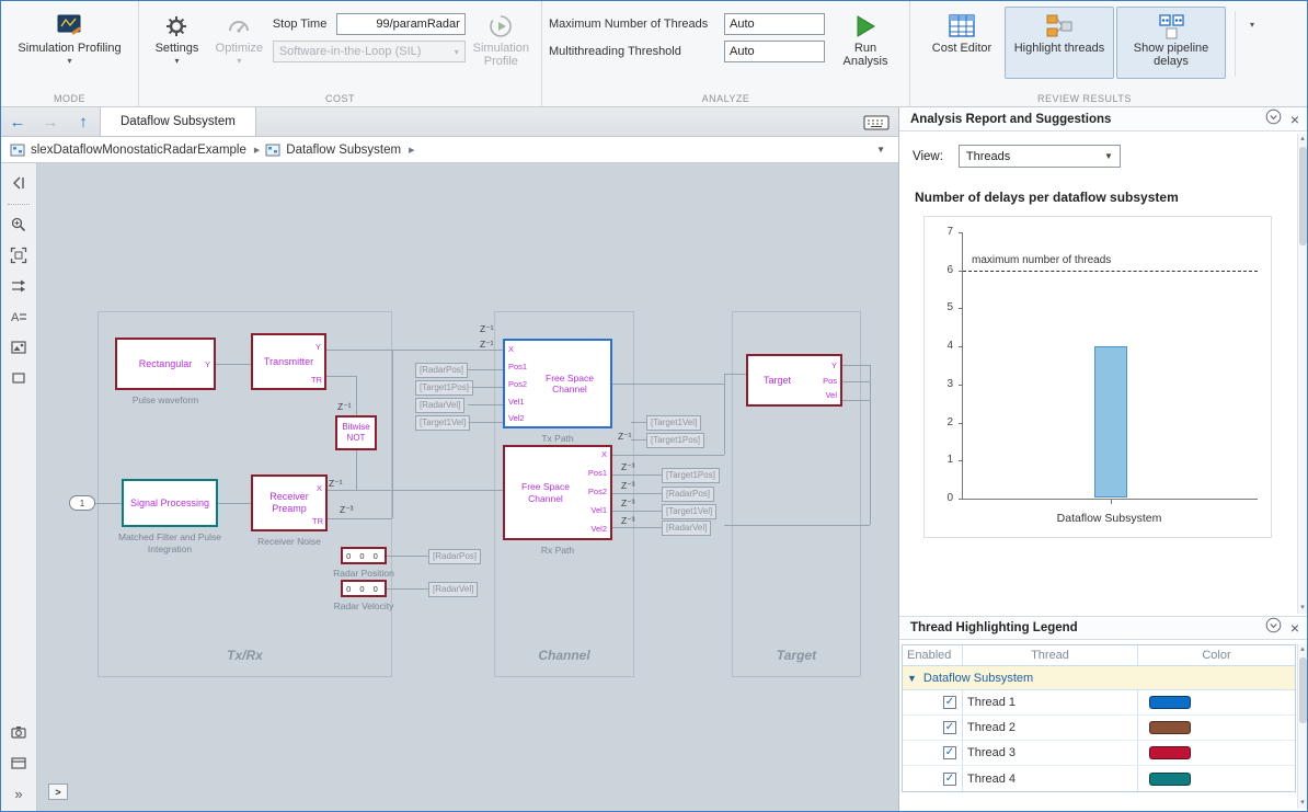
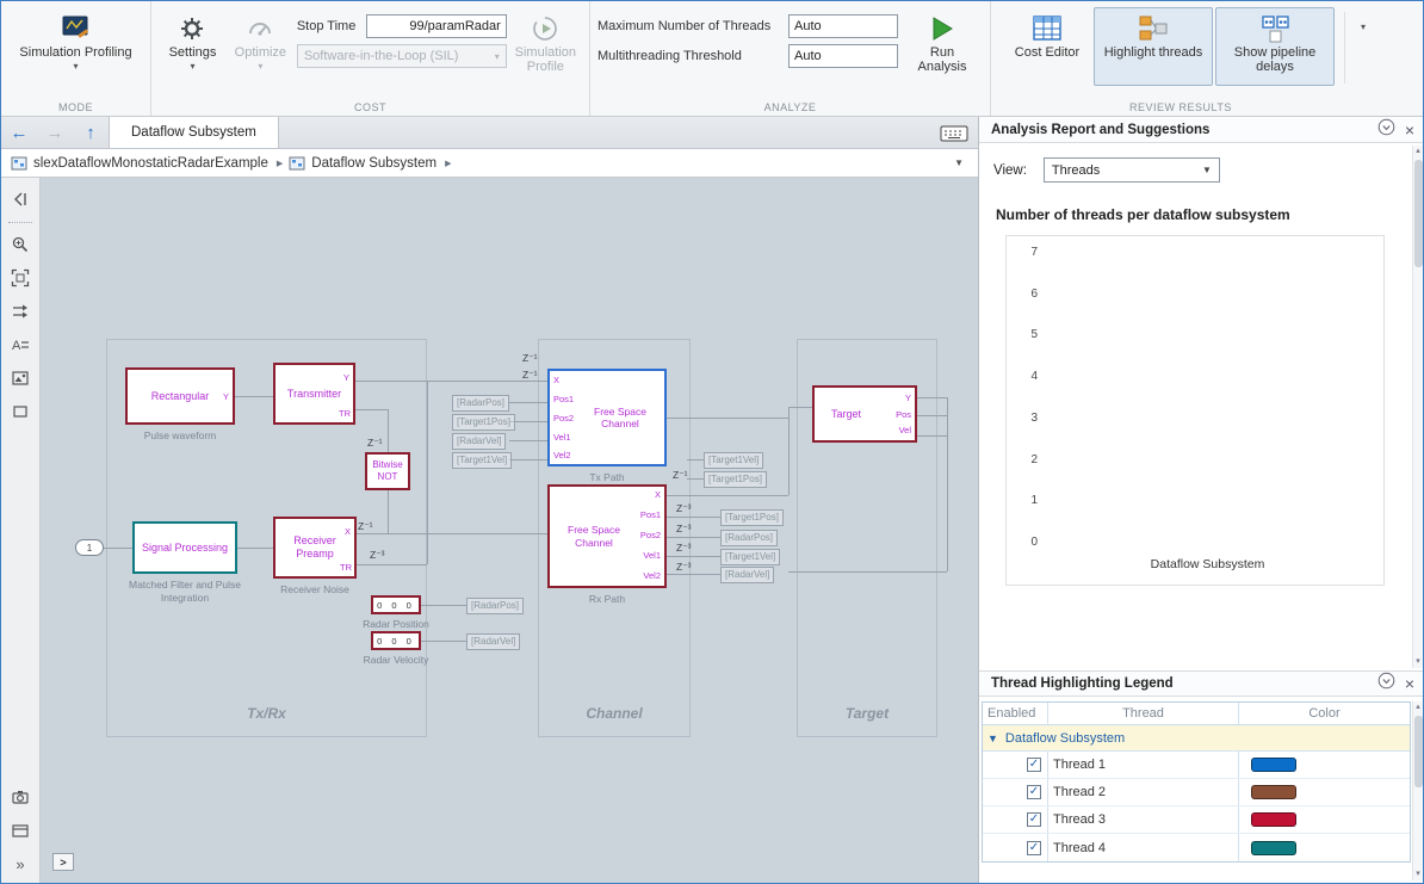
  Simulation Profiling
  ▾
  MODE
  Settings
  ▾
  Optimize
  ▾
  Stop Time
  99/paramRadar
  Software-in-the-Loop (SIL)
  ▾
  Simulation Profile
  COST
  Maximum Number of Threads
  Auto
  Multithreading Threshold
  Auto
  Run Analysis
  ANALYZE
  Cost Editor
  Highlight threads
  Show pipeline delays
  ▾
  REVIEW RESULTS
  ←
  →
  ↑
  Dataflow Subsystem
  slexDataflowMonostaticRadarExample
  Dataflow Subsystem
  ▼
  A
  »
  Tx/Rx
  Channel
  Target
  1
  Rectangular
  Y
  Pulse waveform
  Transmitter
  Y
  TR
  Bitwise NOT
  Signal Processing
  Matched Filter and Pulse Integration
  Receiver Preamp
  X
  TR
  Receiver Noise
  Free Space Channel
  X
  Pos1
  Pos2
  Vel1
  Vel2
  Tx Path
  Free Space Channel
  X
  Pos1
  Pos2
  Vel1
  Vel2
  Rx Path
  Target
  Y
  Pos
  Vel
  0 0 0
  Radar Position
  0 0 0
  Radar Velocity
  [RadarPos]
  [Target1Pos]
  [RadarVel]
  [Target1Vel]
  [Target1Vel]
  [Target1Pos]
  [Target1Pos]
  [RadarPos]
  [Target1Vel]
  [RadarVel]
  [RadarPos]
  [RadarVel]
  Z⁻¹
  Z⁻¹
  Z⁻¹
  Z⁻¹
  Z⁻³
  Z⁻¹
  Z⁻³
  Z⁻³
  Z⁻³
  Z⁻³
  >
  Analysis Report and Suggestions
  ×
  View:
  Threads
  ▼
- Number of delays per dataflow subsystem
+ Number of threads per dataflow subsystem
  0
  1
  2
  3
  4
  5
  6
  7
- maximum number of threads
  Dataflow Subsystem
  Thread Highlighting Legend
  ×
  Enabled
  Thread
  Color
  ▼
  Dataflow Subsystem
  ✓
  Thread 1
  ✓
  Thread 2
  ✓
  Thread 3
  ✓
  Thread 4
